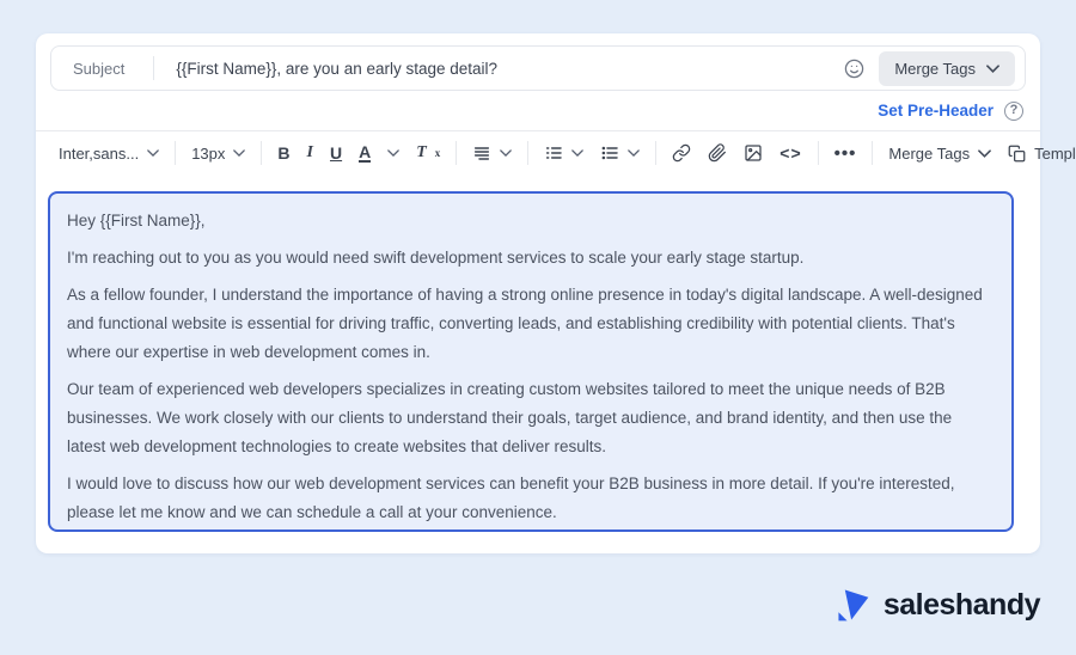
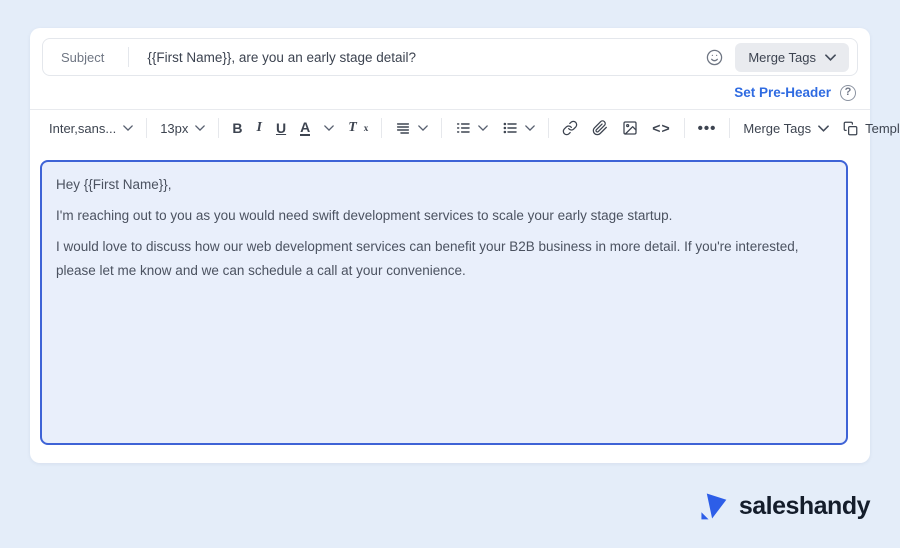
  Subject
  {{First Name}}, are you an early stage detail?
  Merge Tags
  Set Pre-Header
  ?
  Inter,sans...
  13px
  B
  I
  U
  A
  T
  x
  <>
  •••
  Merge Tags
  Hey {{First Name}},
  I'm reaching out to you as you would need swift development services to scale your early stage startup.
- As a fellow founder, I understand the importance of having a strong online presence in today's digital landscape. A well-designed and functional website is essential for driving traffic, converting leads, and establishing credibility with potential clients. That's where our expertise in web development comes in.
- Our team of experienced web developers specializes in creating custom websites tailored to meet the unique needs of B2B businesses. We work closely with our clients to understand their goals, target audience, and brand identity, and then use the latest web development technologies to create websites that deliver results.
  I would love to discuss how our web development services can benefit your B2B business in more detail. If you're interested, please let me know and we can schedule a call at your convenience.
  saleshandy
